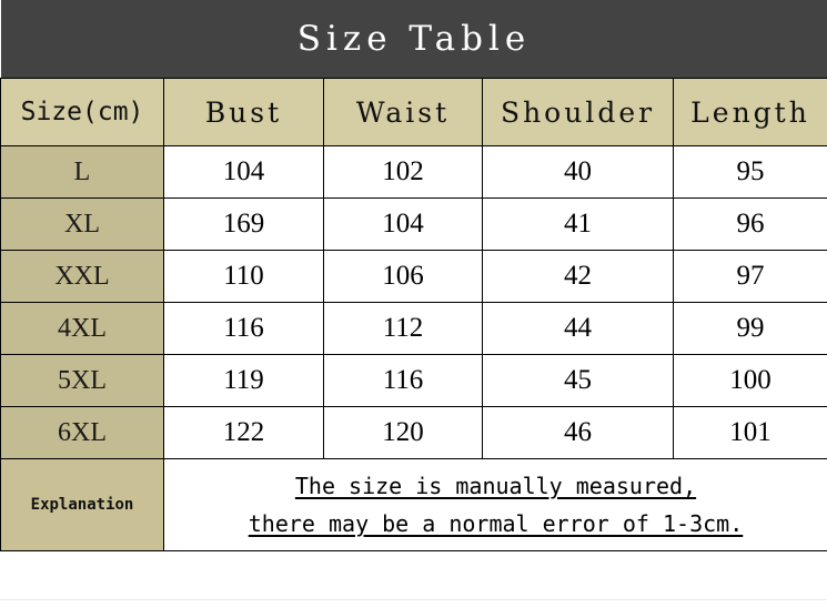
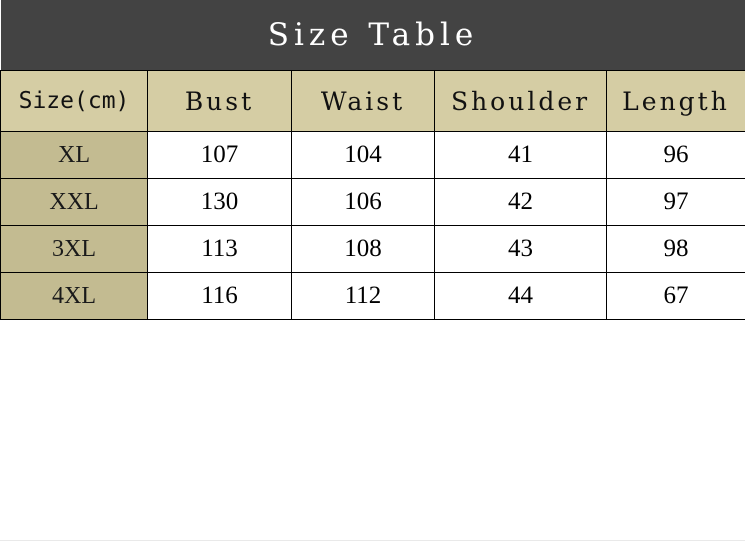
  Size Table
  Size(cm)	Bust	Waist	Shoulder	Length
- L	104	102	40	95
- XL	169	104	41	96
+ XL	107	104	41	96
- XXL	110	106	42	97
+ XXL	130	106	42	97
+ 3XL	113	108	43	98
- 4XL	116	112	44	99
+ 4XL	116	112	44	67
- 5XL	119	116	45	100
- 6XL	122	120	46	101
- Explanation	The size is manually measured, there may be a normal error of 1-3cm.
